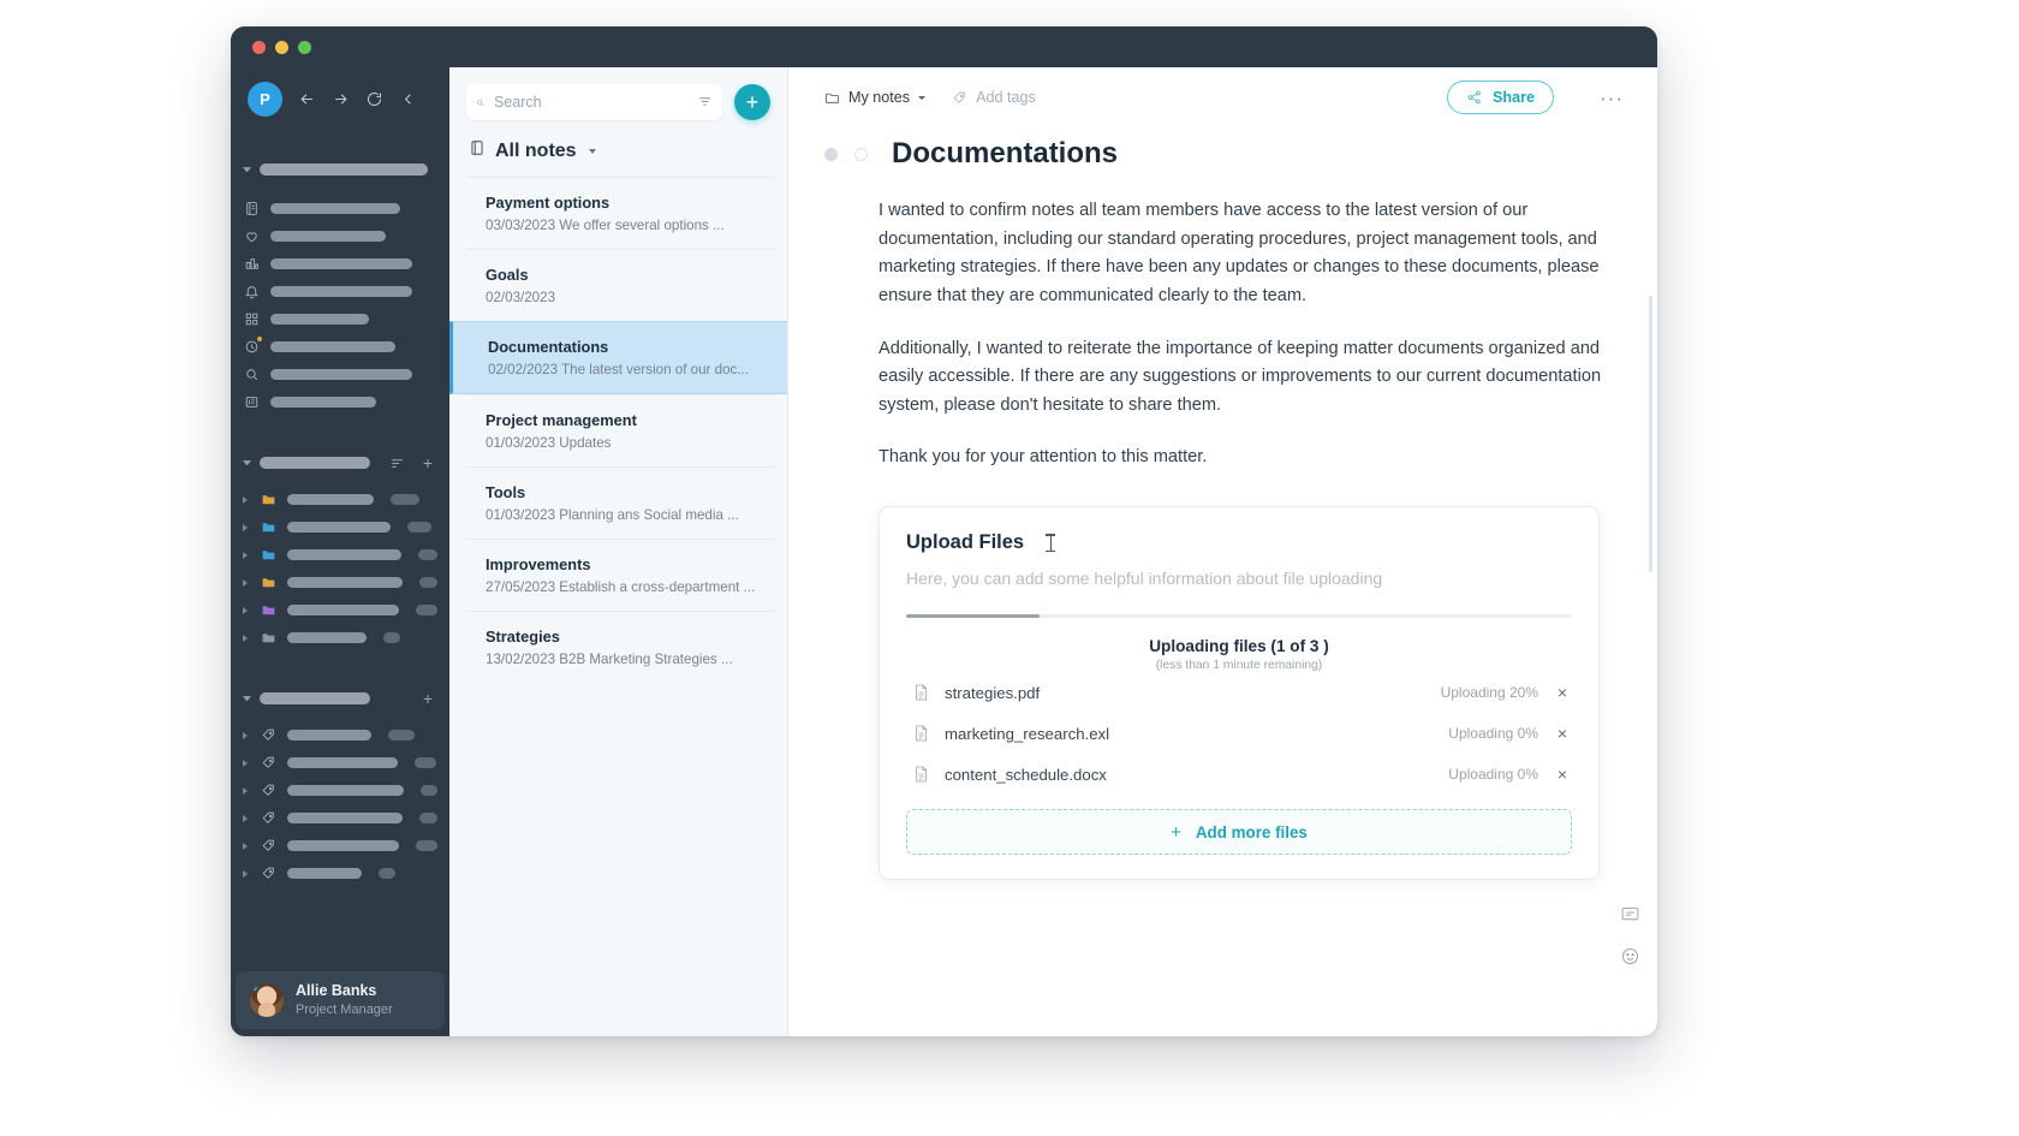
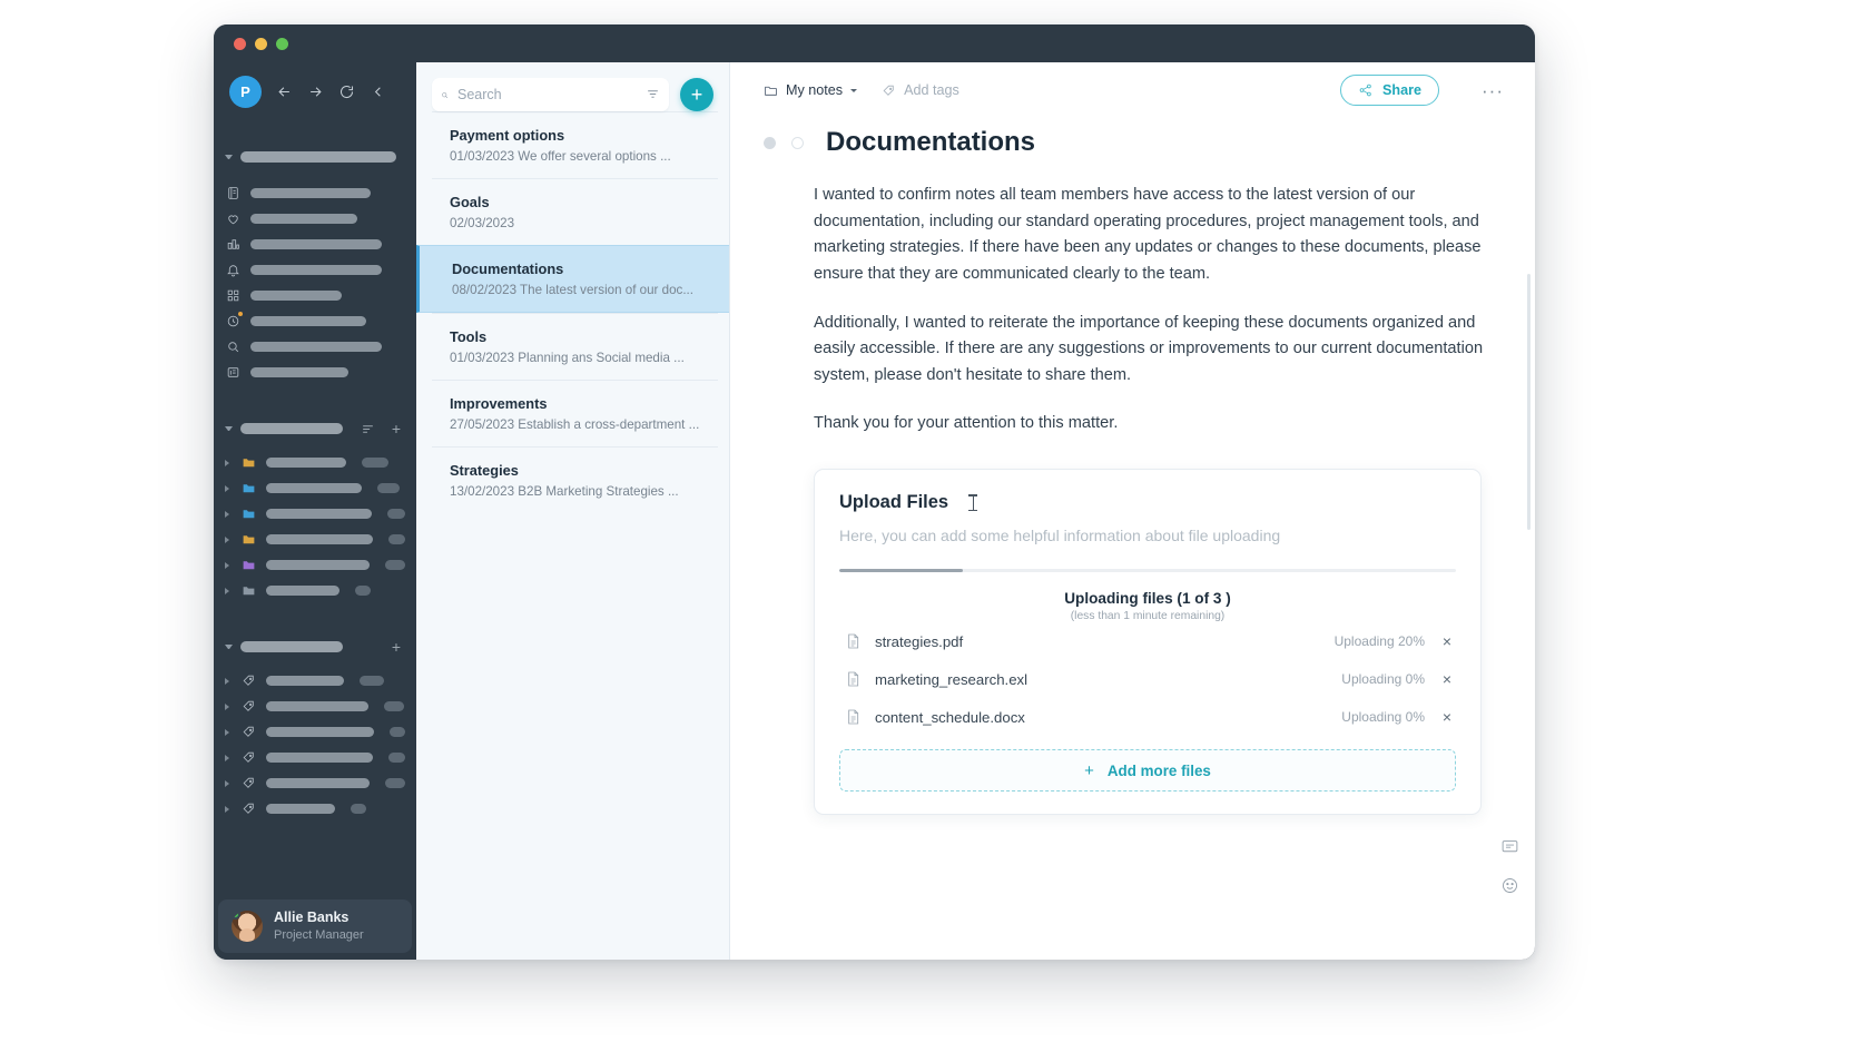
  P
  +
  +
  Allie Banks
  Project Manager
  Search
  +
- All notes
  Payment options
- 03/03/2023 We offer several options ...
+ 01/03/2023 We offer several options ...
  Goals
  02/03/2023
  Documentations
- 02/02/2023 The latest version of our doc...
+ 08/02/2023 The latest version of our doc...
- Project management
- 01/03/2023 Updates
  Tools
  01/03/2023 Planning ans Social media ...
  Improvements
  27/05/2023 Establish a cross-department ...
  Strategies
  13/02/2023 B2B Marketing Strategies ...
  My notes
  Add tags
  Share
  ···
  Documentations
  I wanted to confirm notes all team members have access to the latest version of our documentation, including our standard operating procedures, project management tools, and marketing strategies. If there have been any updates or changes to these documents, please ensure that they are communicated clearly to the team.
- Additionally, I wanted to reiterate the importance of keeping matter documents organized and easily accessible. If there are any suggestions or improvements to our current documentation system, please don't hesitate to share them.
+ Additionally, I wanted to reiterate the importance of keeping these documents organized and easily accessible. If there are any suggestions or improvements to our current documentation system, please don't hesitate to share them.
  Thank you for your attention to this matter.
  Upload Files
  Here, you can add some helpful information about file uploading
  Uploading files (1 of 3 )
  (less than 1 minute remaining)
  strategies.pdf
  Uploading 20%
  ×
  marketing_research.exl
  Uploading 0%
  ×
  content_schedule.docx
  Uploading 0%
  ×
  +
  Add more files
